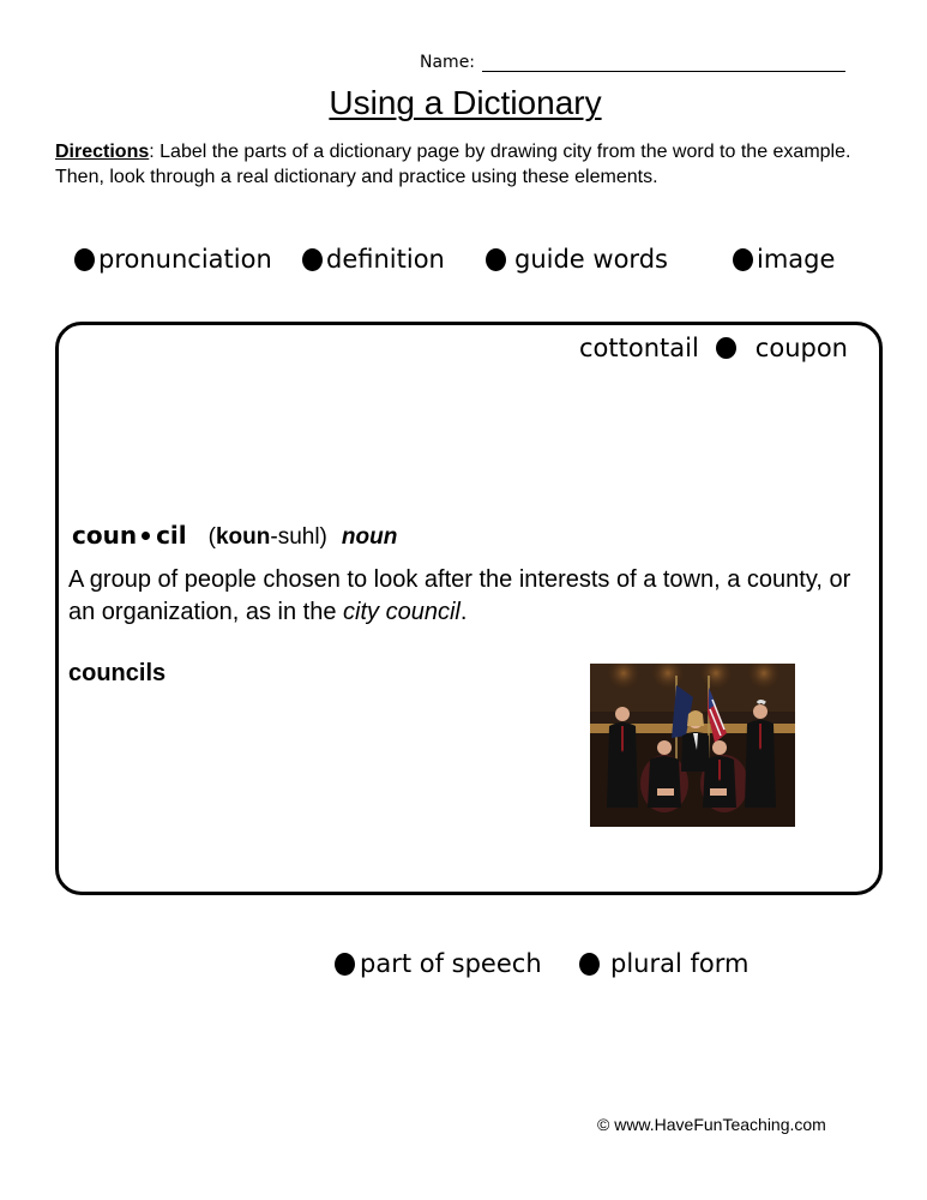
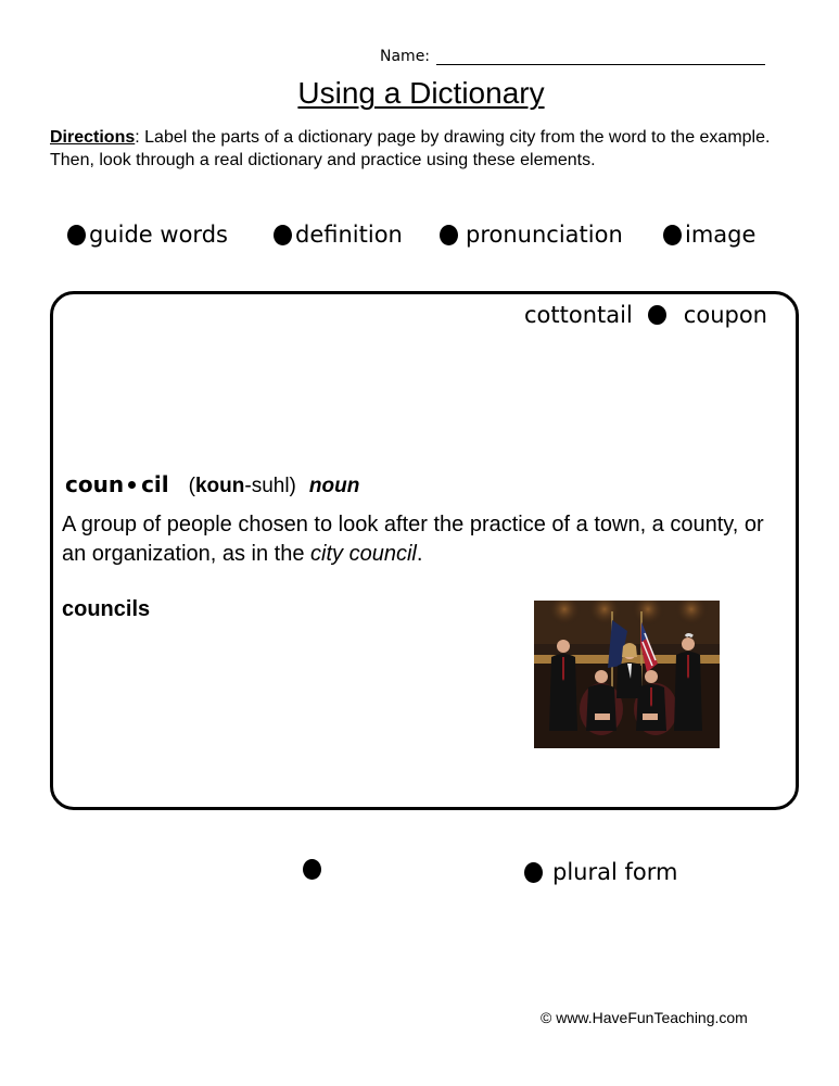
  Name:
  Using a Dictionary
  Directions: Label the parts of a dictionary page by drawing city from the word to the example. Then, look through a real dictionary and practice using these elements.
- pronunciation
+ guide words
  definition
- guide words
+ pronunciation
  image
  cottontail
  coupon
  coun cil
  (koun-suhl)
  noun
- A group of people chosen to look after the interests of a town, a county, or an organization, as in the city council.
+ A group of people chosen to look after the practice of a town, a county, or an organization, as in the city council.
  councils
- part of speech
  plural form
  © www.HaveFunTeaching.com
